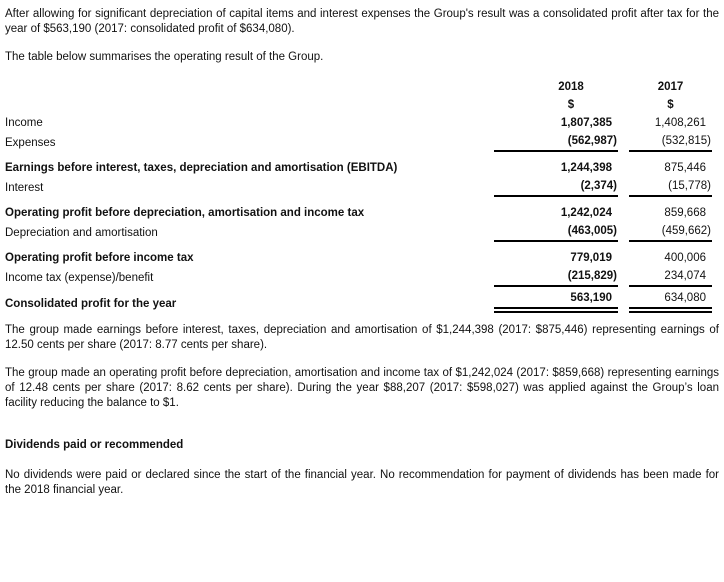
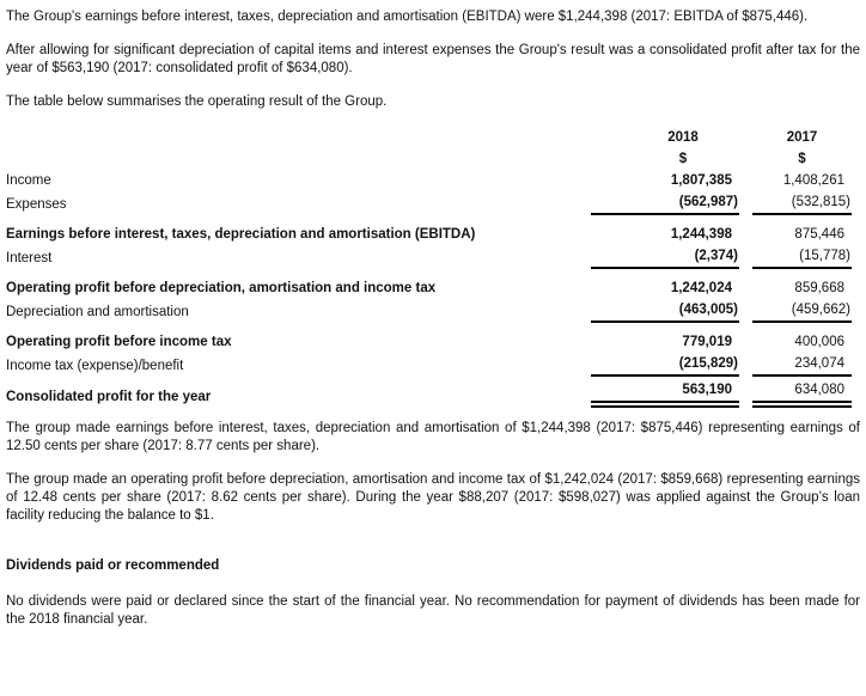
+ The Group's earnings before interest, taxes, depreciation and amortisation (EBITDA) were $1,244,398 (2017: EBITDA of $875,446).
  After allowing for significant depreciation of capital items and interest expenses the Group's result was a consolidated profit after tax for the year of $563,190 (2017: consolidated profit of $634,080).
  The table below summarises the operating result of the Group.
  2018
  2017
  $
  $
  Income
  1,807,385
  1,408,261
  Expenses
  (562,987)
  (532,815)
  Earnings before interest, taxes, depreciation and amortisation (EBITDA)
  1,244,398
  875,446
  Interest
  (2,374)
  (15,778)
  Operating profit before depreciation, amortisation and income tax
  1,242,024
  859,668
  Depreciation and amortisation
  (463,005)
  (459,662)
  Operating profit before income tax
  779,019
  400,006
  Income tax (expense)/benefit
  (215,829)
  234,074
  Consolidated profit for the year
  563,190
  634,080
  The group made earnings before interest, taxes, depreciation and amortisation of $1,244,398 (2017: $875,446) representing earnings of 12.50 cents per share (2017: 8.77 cents per share).
  The group made an operating profit before depreciation, amortisation and income tax of $1,242,024 (2017: $859,668) representing earnings of 12.48 cents per share (2017: 8.62 cents per share). During the year $88,207 (2017: $598,027) was applied against the Group’s loan facility reducing the balance to $1.
  Dividends paid or recommended
  No dividends were paid or declared since the start of the financial year. No recommendation for payment of dividends has been made for the 2018 financial year.
